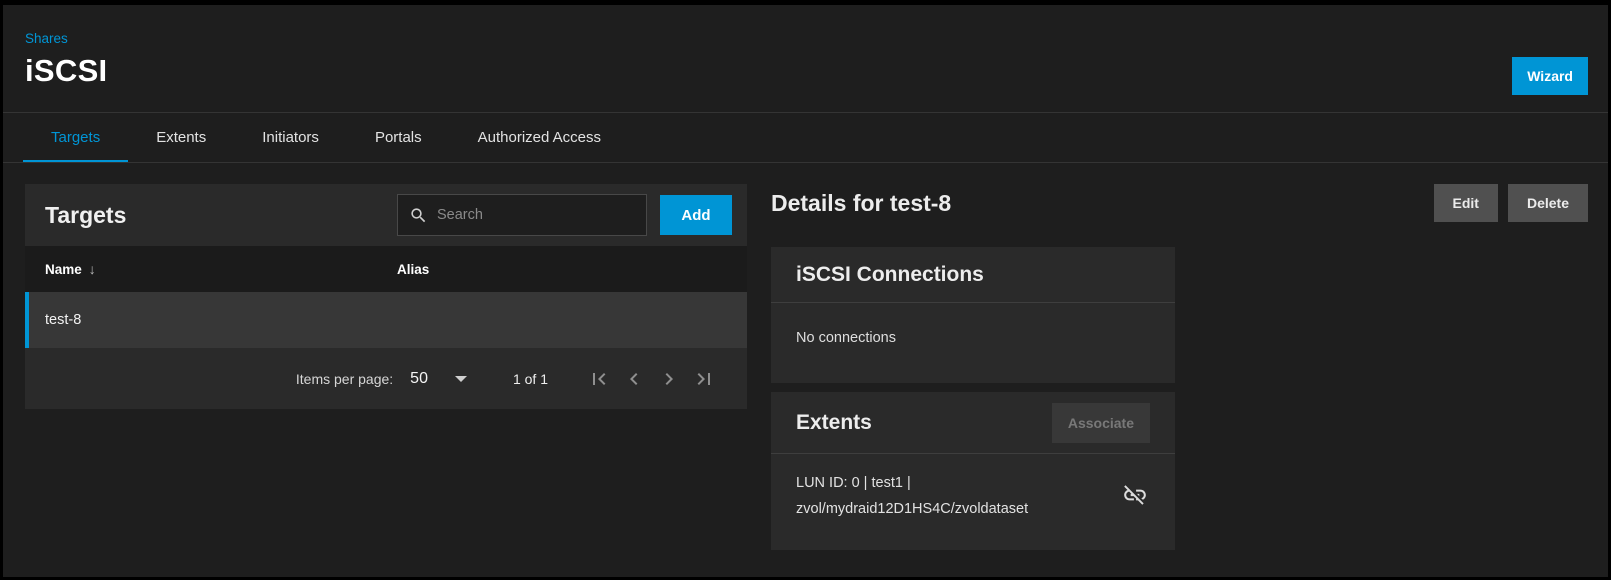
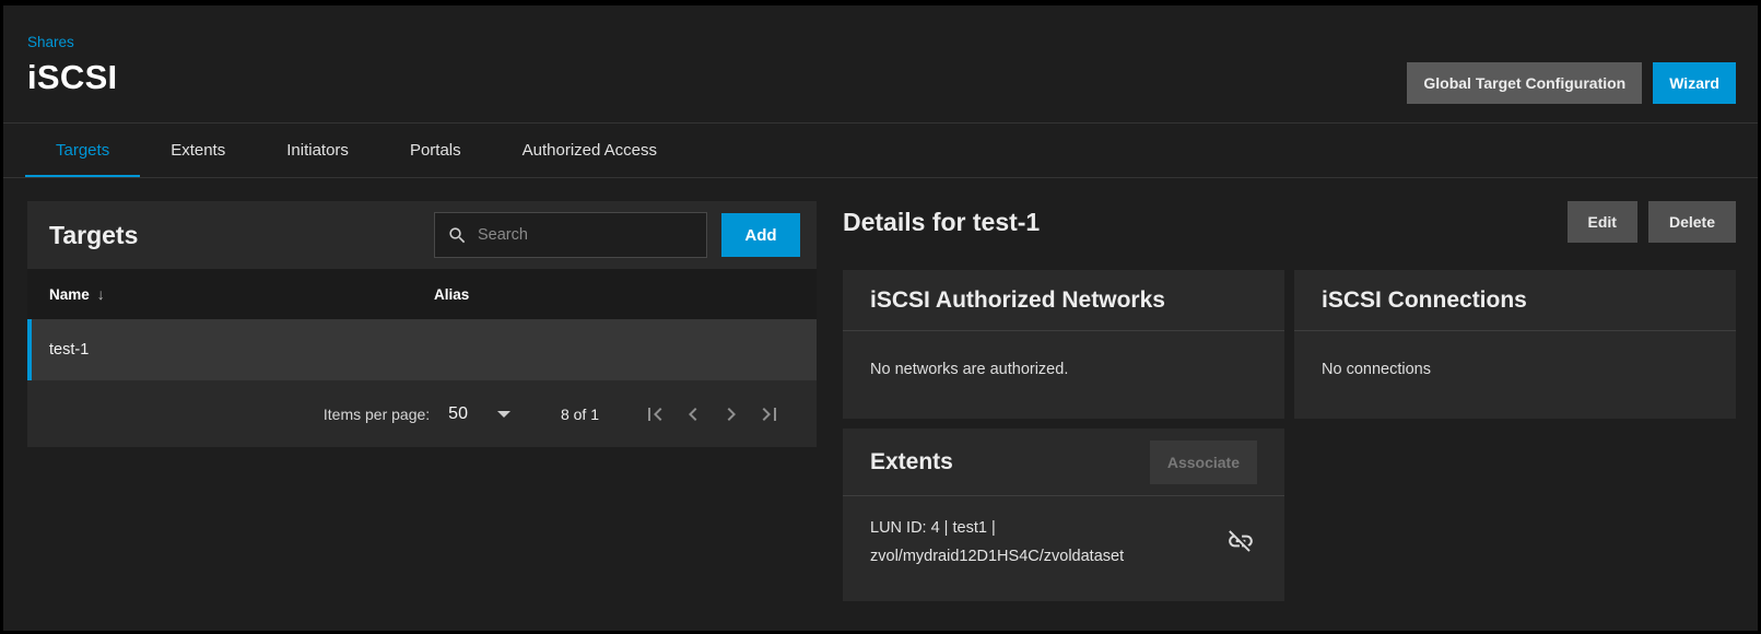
  Shares
  iSCSI
+ Global Target Configuration
  Wizard
  Targets
  Extents
  Initiators
  Portals
  Authorized Access
  Targets
  Search
  Add
  Name
  ↓
  Alias
- test-8
+ test-1
  Items per page:
  50
- 1 of 1
+ 8 of 1
- Details for test-8
+ Details for test-1
  Edit
  Delete
+ iSCSI Authorized Networks
+ No networks are authorized.
  iSCSI Connections
  No connections
  Extents
  Associate
- LUN ID: 0 | test1 | zvol/mydraid12D1HS4C/zvoldataset
+ LUN ID: 4 | test1 | zvol/mydraid12D1HS4C/zvoldataset
